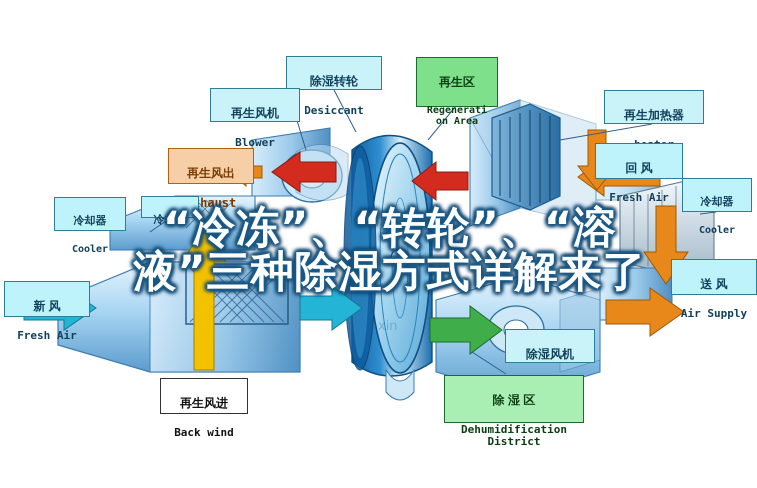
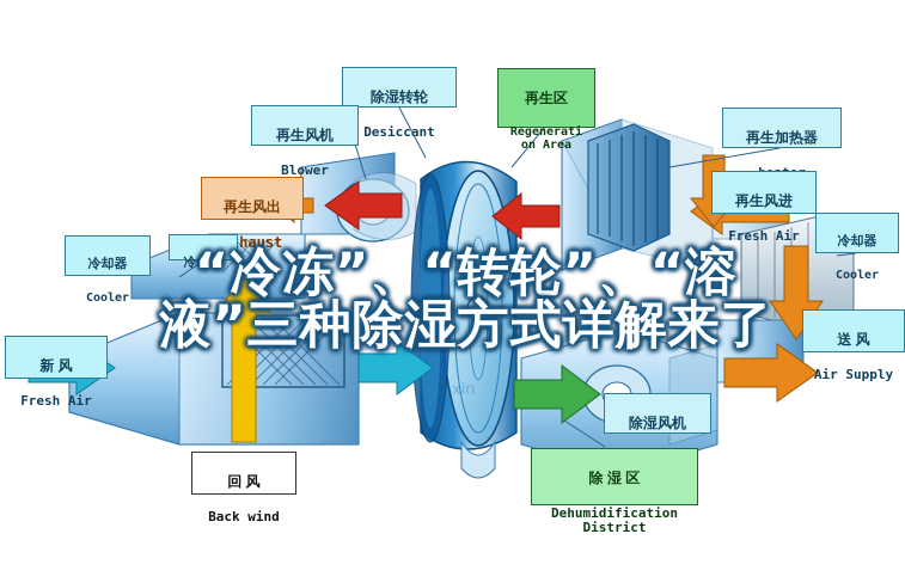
  xin
  除湿转轮
  Desiccant
  再生风机
  Blower
  再生区
  Regenerati
  on Area
  再生加热器
  再生风出
  haust
- 回 风
+ 再生风进
  Fresh Air
  冷却器
  Cooler
  冷却器
  冷却器
  Cooler
  新 风
  Fresh Air
  送 风
  Air Supply
  除湿风机
- 再生风进
+ 回 风
  Back wind
  除 湿 区
  Dehumidification
  District
  “冷冻”、“转轮”、“溶液”三种除湿方式详解来了
